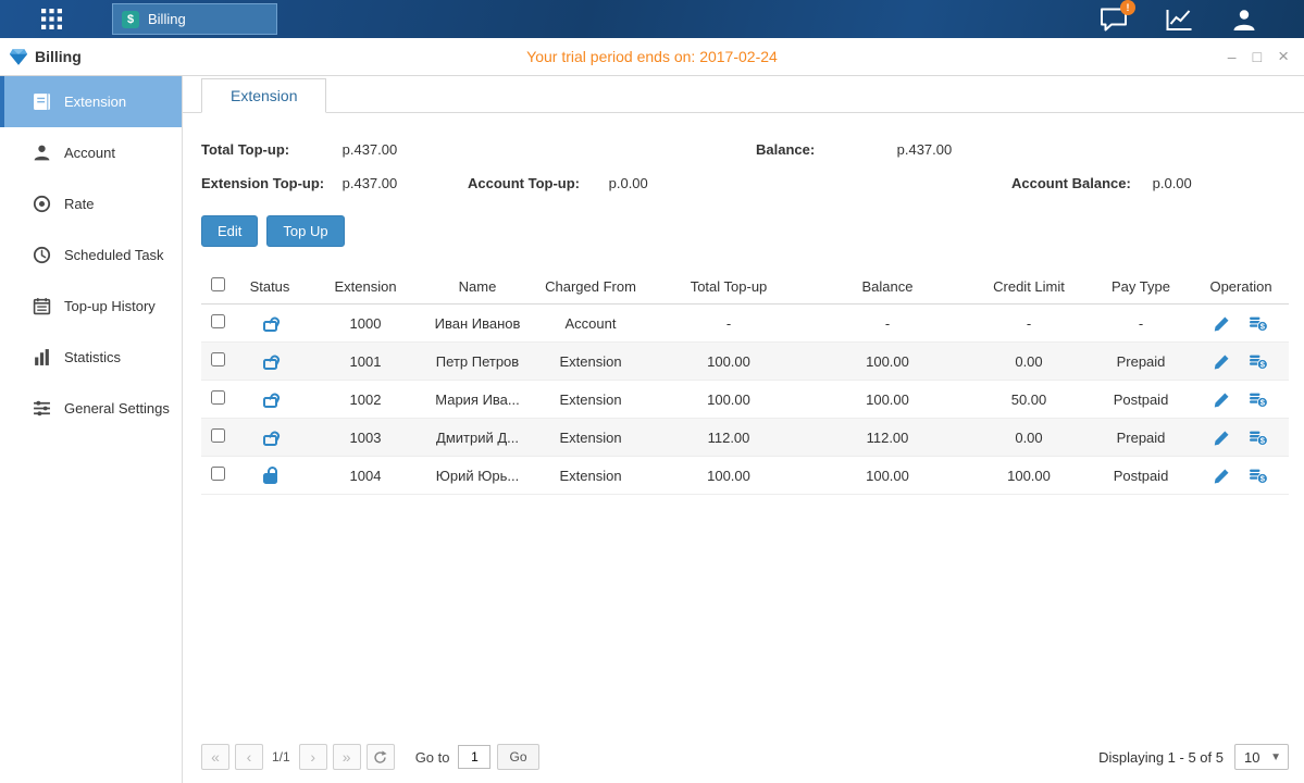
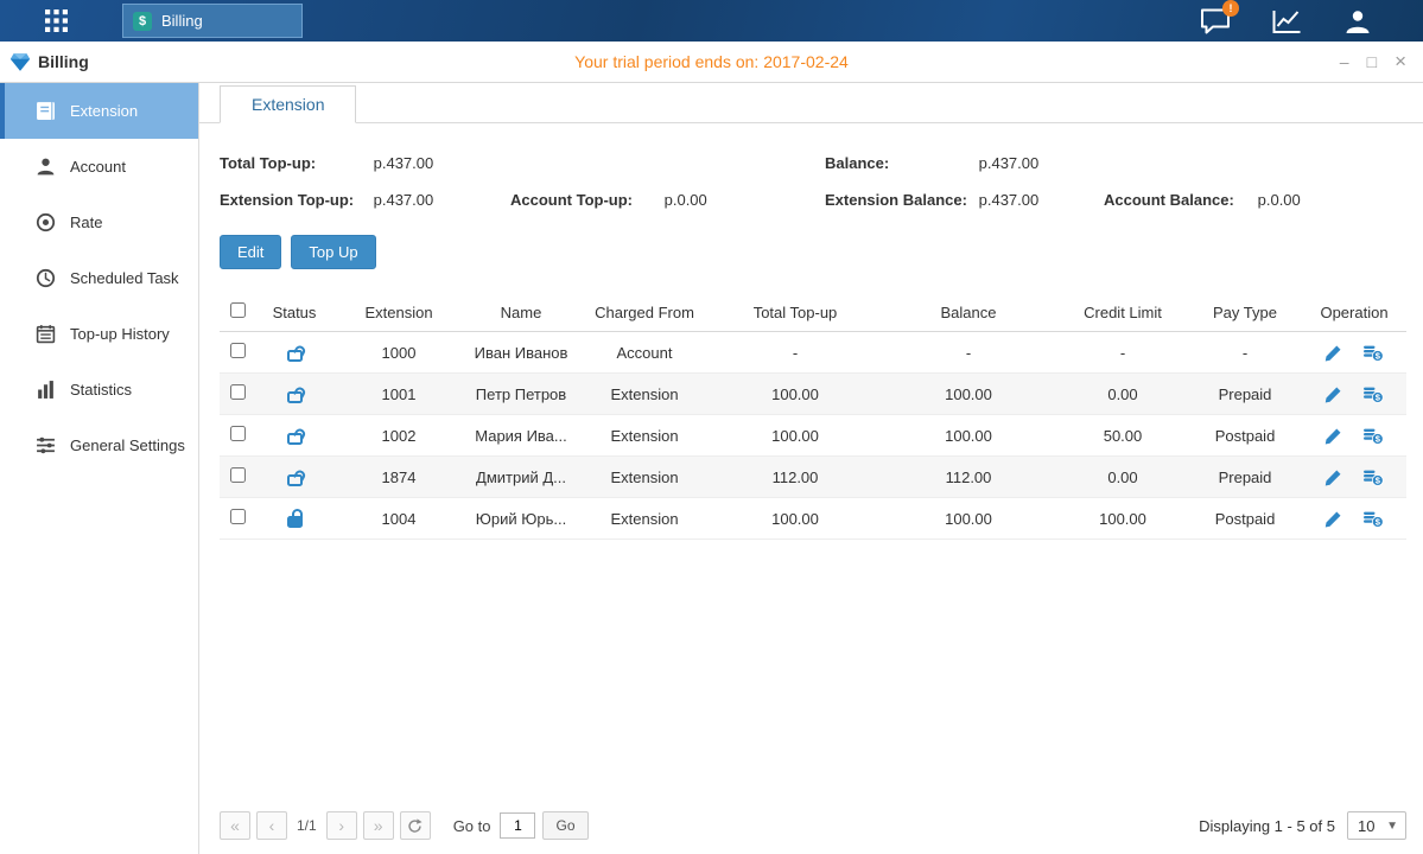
  $
  Billing
  !
  Billing
  Your trial period ends on: 2017-02-24
  –
  □
  ×
  Extension
  Account
  Rate
  Scheduled Task
  Top-up History
  Statistics
  General Settings
  Extension
  Total Top-up: p.437.00
  Balance: p.437.00
  Extension Top-up: p.437.00
  Account Top-up: p.0.00
+ Extension Balance: p.437.00
  Account Balance: p.0.00
  Edit
  Top Up
  	Status	Extension	Name	Charged From	Total Top-up	Balance	Credit Limit	Pay Type	Operation
  		1000	Иван Иванов	Account	-	-	-	-	$
  		1001	Петр Петров	Extension	100.00	100.00	0.00	Prepaid	$
  		1002	Мария Ива...	Extension	100.00	100.00	50.00	Postpaid	$
- 		1003	Дмитрий Д...	Extension	112.00	112.00	0.00	Prepaid	$
+ 		1874	Дмитрий Д...	Extension	112.00	112.00	0.00	Prepaid	$
  		1004	Юрий Юрь...	Extension	100.00	100.00	100.00	Postpaid	$
  «
  ‹
  1/1
  ›
  »
  Go to
  1
  Go
  Displaying 1 - 5 of 5
  10
  ▼
